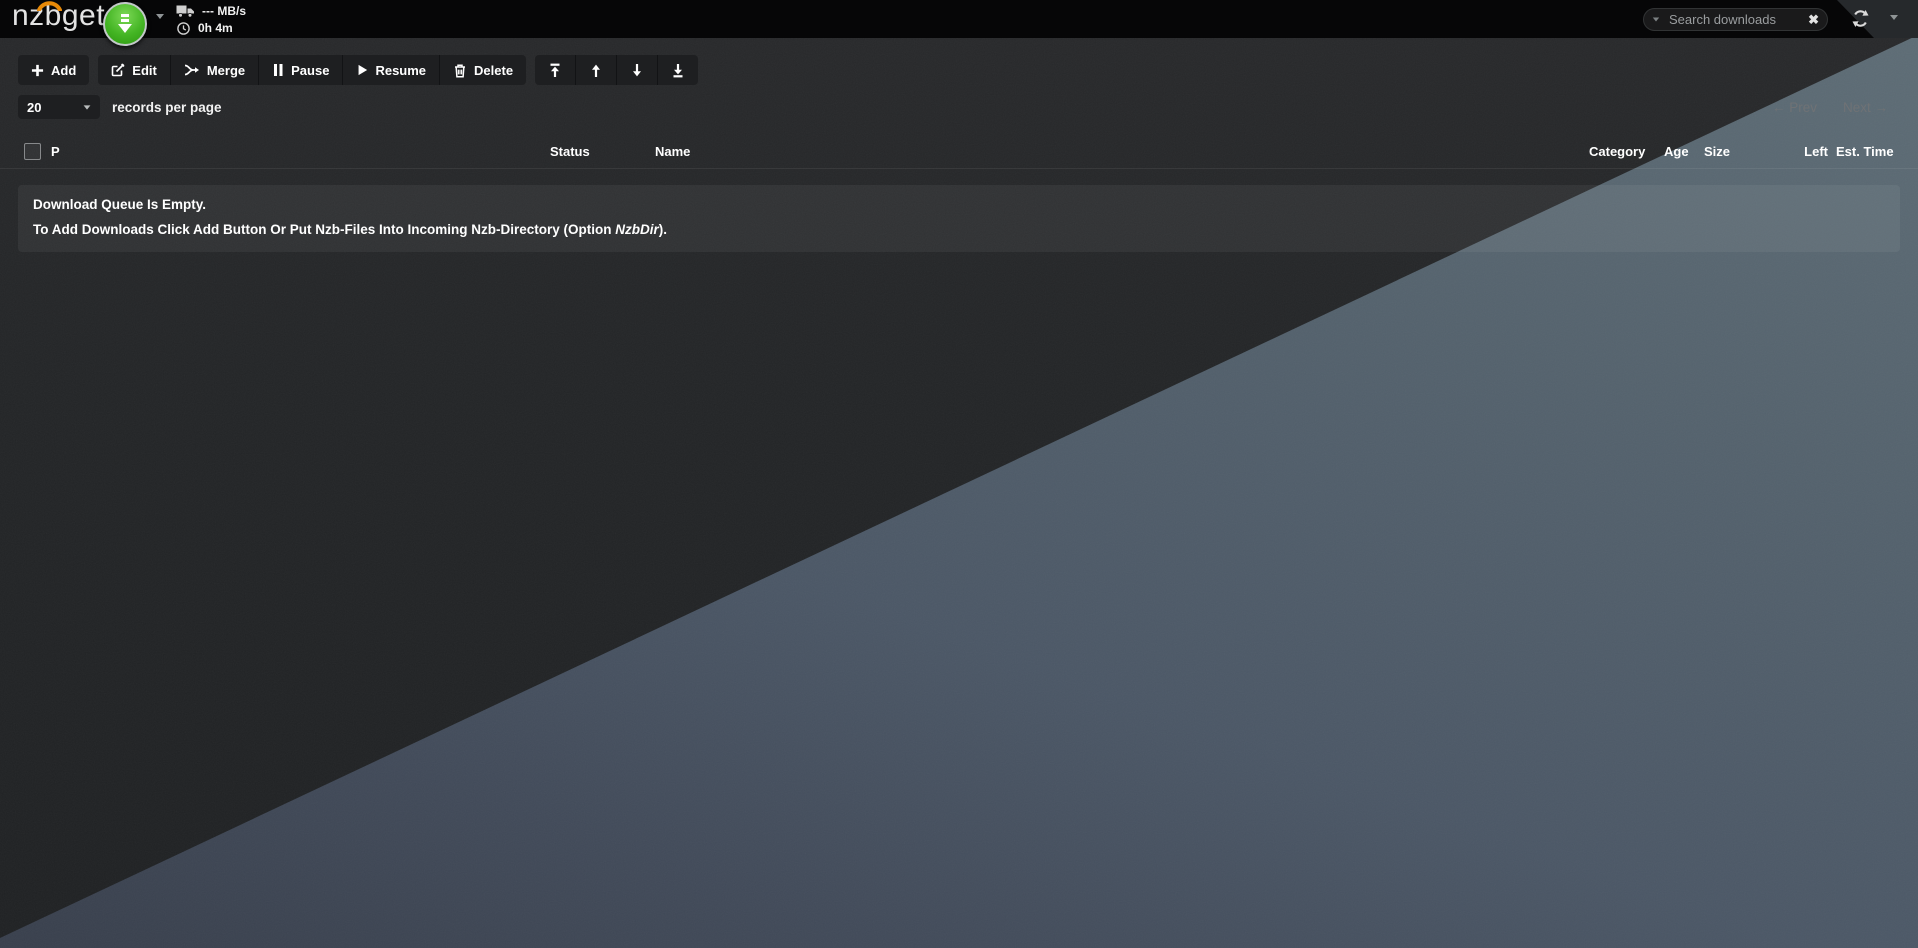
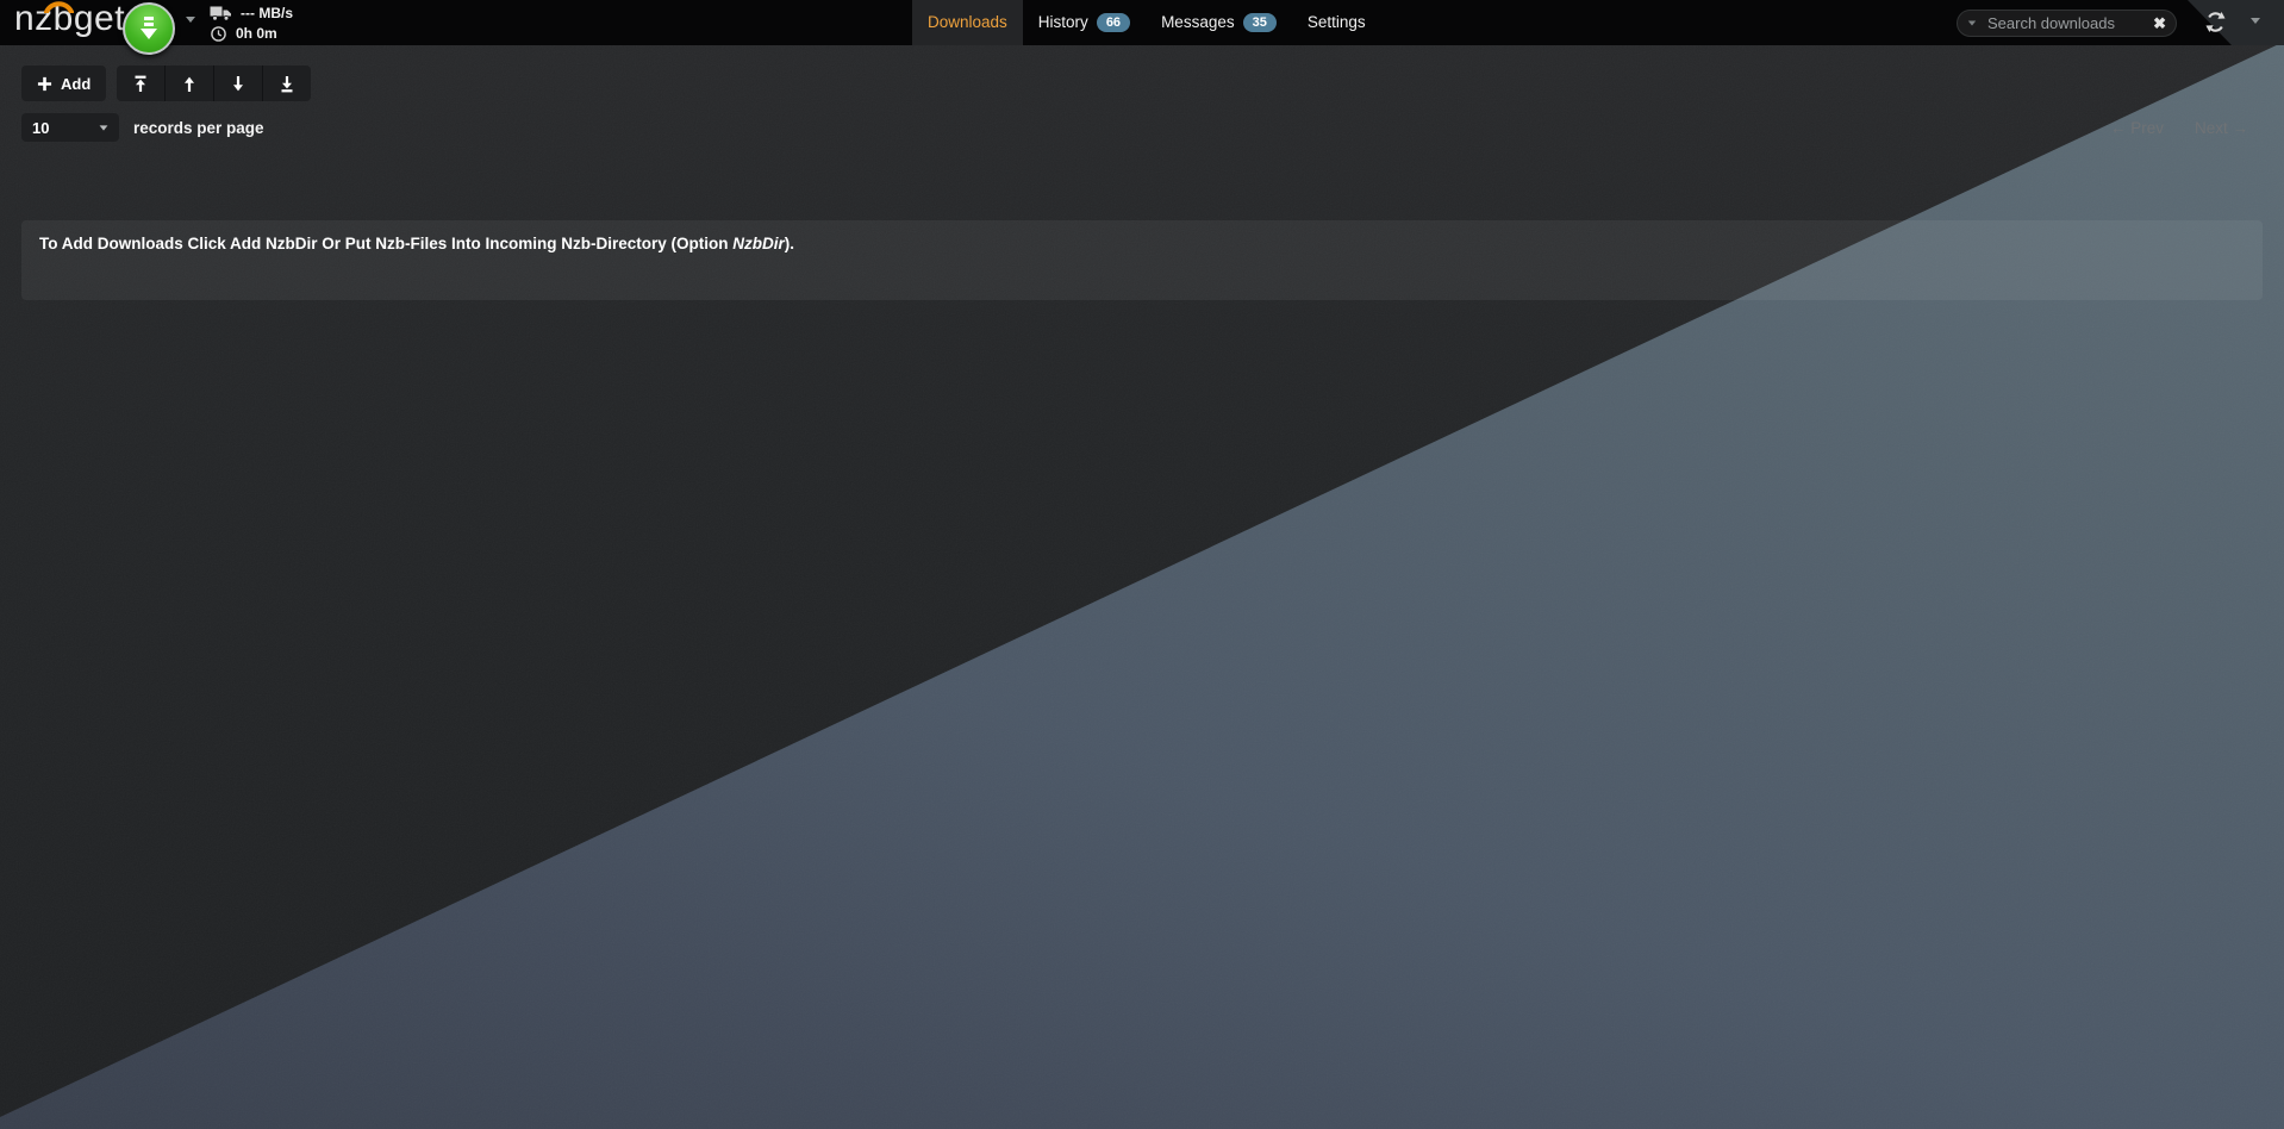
  nzbget
  --- MB/s
- 0h 4m
+ 0h 0m
+ Downloads
+ History
+ 66
+ Messages
+ 35
+ Settings
  Search downloads
  ✖
  Add
- Edit
- Merge
- Pause
- Resume
- Delete
- 20
+ 10
  records per page
  ← Prev
- P
- Status
- Name
- Category
- Age
- Size
- Left
- Est. Time
- Download Queue Is Empty.
- To Add Downloads Click Add Button Or Put Nzb-Files Into Incoming Nzb-Directory (Option NzbDir).
+ To Add Downloads Click Add NzbDir Or Put Nzb-Files Into Incoming Nzb-Directory (Option NzbDir).
